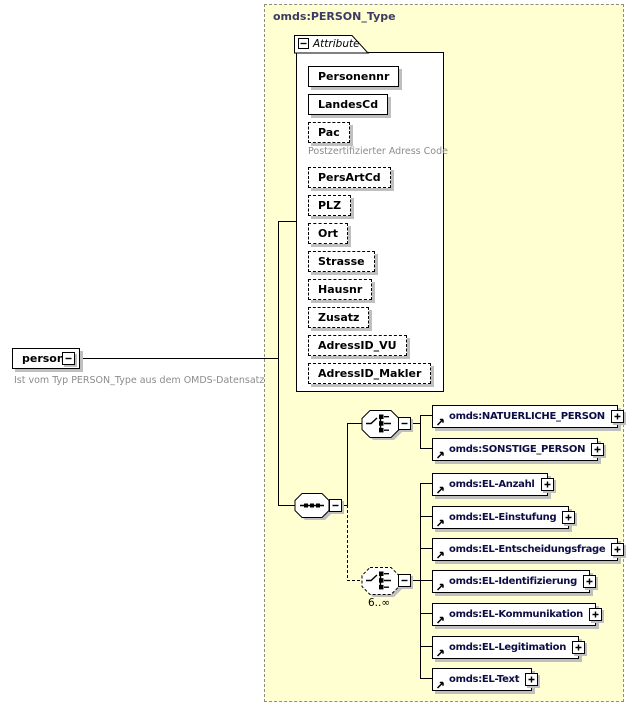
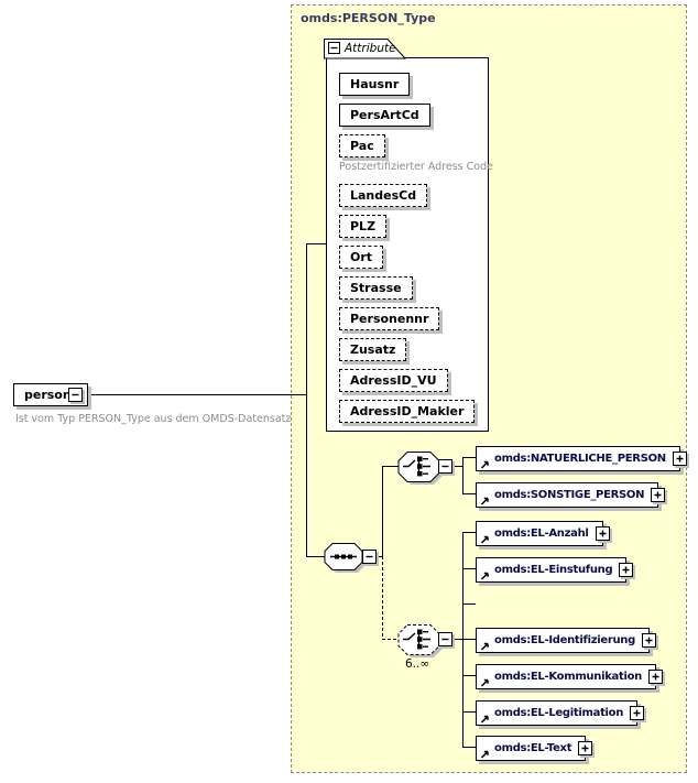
  omds:PERSON_Type
  person
  Ist vom Typ PERSON_Type aus dem OMDS-Datensatz
  Attribute
- Personennr
+ Hausnr
- LandesCd
+ PersArtCd
  Pac
  Postzertifizierter Adress Code
- PersArtCd
+ LandesCd
  PLZ
  Ort
  Strasse
- Hausnr
+ Personennr
  Zusatz
  AdressID_VU
  AdressID_Makler
  6..∞
  omds:NATUERLICHE_PERSON
  omds:SONSTIGE_PERSON
  omds:EL-Anzahl
  omds:EL-Einstufung
- omds:EL-Entscheidungsfrage
  omds:EL-Identifizierung
  omds:EL-Kommunikation
  omds:EL-Legitimation
  omds:EL-Text
